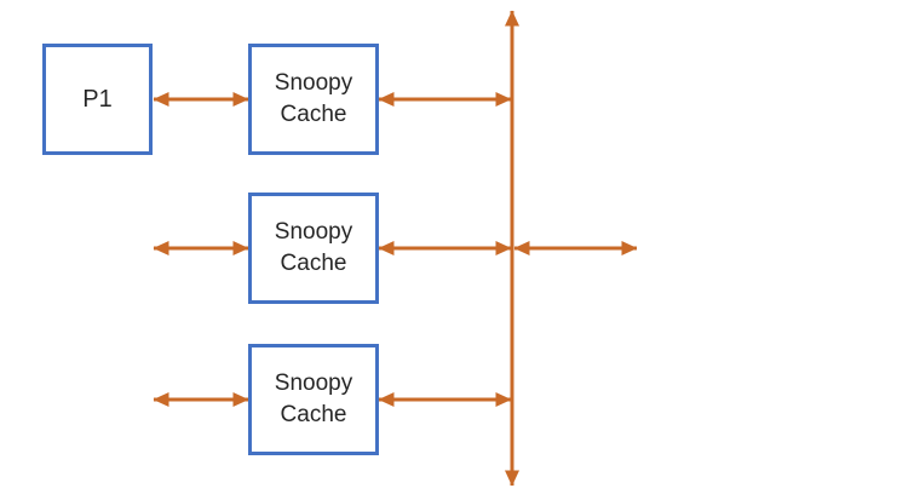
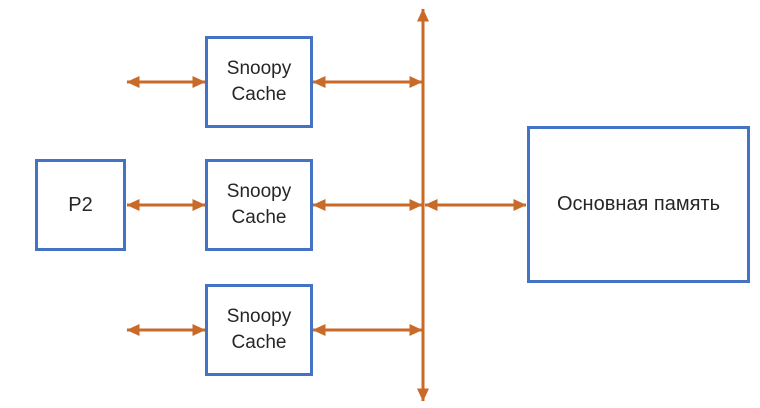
- P1
  Snoopy
  Cache
+ P2
  Snoopy
  Cache
  Snoopy
  Cache
+ Основная память
